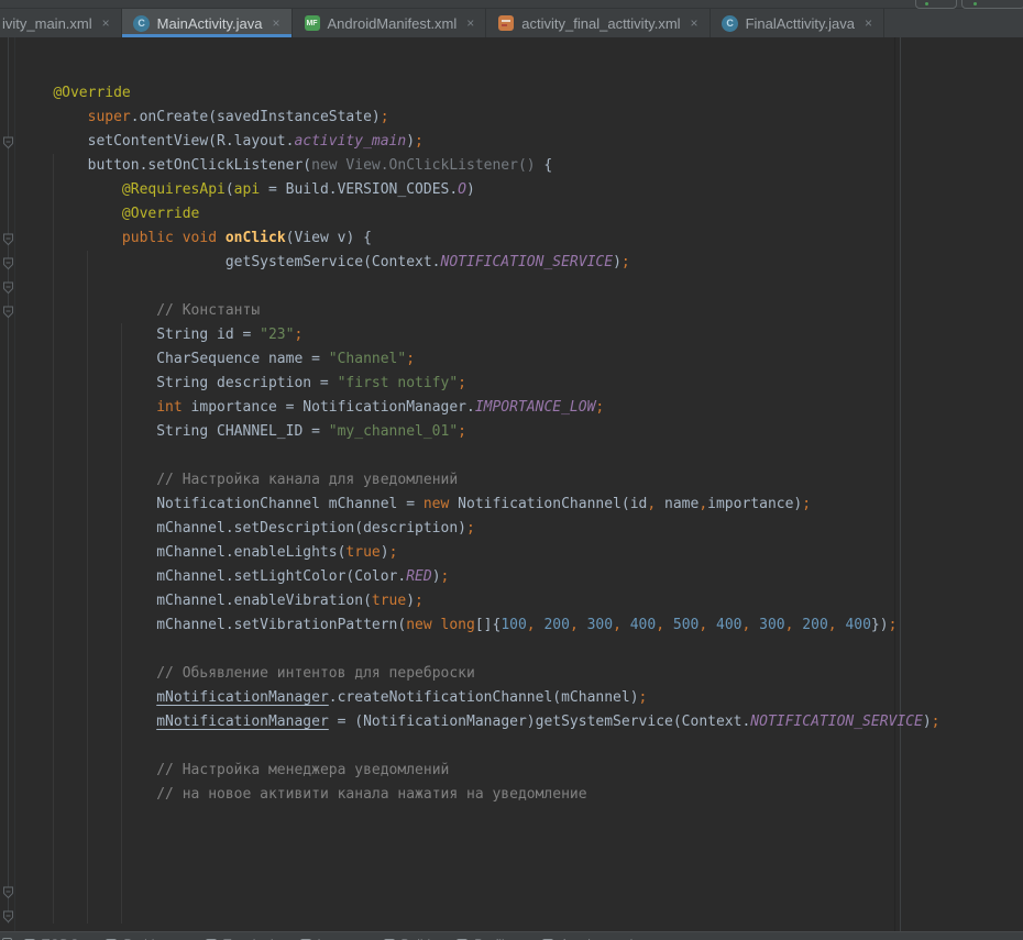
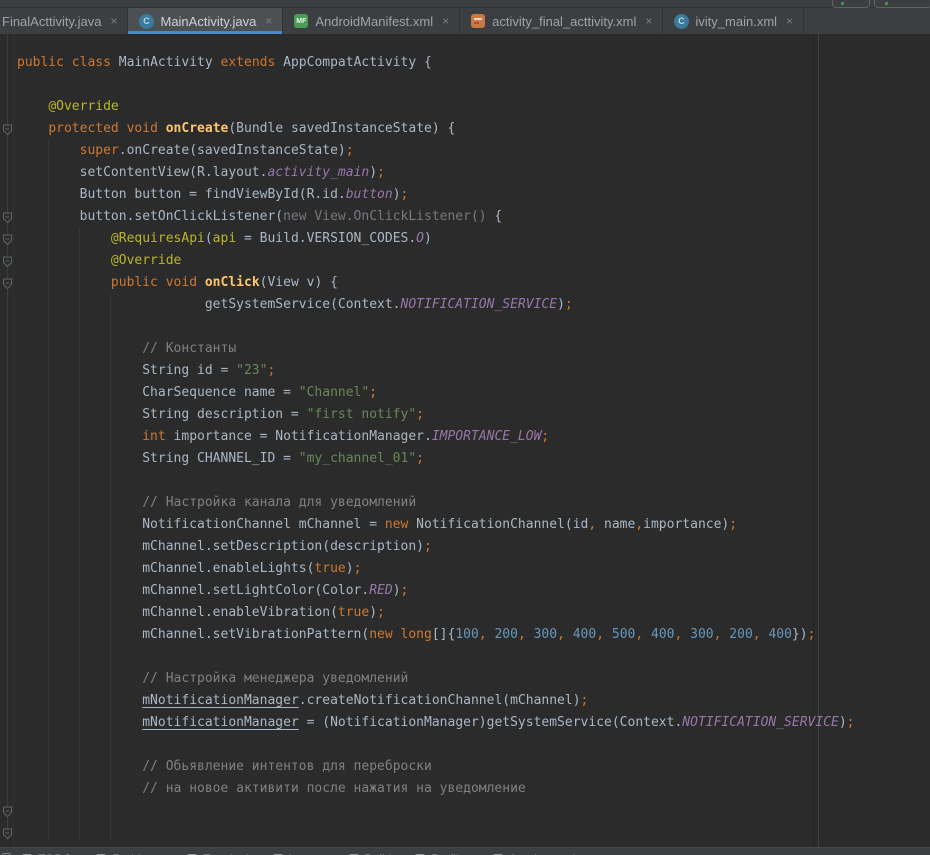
- ivity_main.xml
+ FinalActtivity.java
  ×
  C
  MainActivity.java
  ×
  AndroidManifest.xml
  ×
  activity_final_acttivity.xml
  ×
  C
- FinalActtivity.java
+ ivity_main.xml
  ×
+ public class MainActivity extends AppCompatActivity {
  @Override
+ protected void onCreate(Bundle savedInstanceState) {
  super.onCreate(savedInstanceState);
  setContentView(R.layout.activity_main);
+ Button button = findViewById(R.id.button);
  button.setOnClickListener(new View.OnClickListener() {
  @RequiresApi(api = Build.VERSION_CODES.O)
  @Override
  public void onClick(View v) {
  getSystemService(Context.NOTIFICATION_SERVICE);
  // Константы
  String id = "23";
  CharSequence name = "Channel";
  String description = "first notify";
  int importance = NotificationManager.IMPORTANCE_LOW;
  String CHANNEL_ID = "my_channel_01";
  // Настройка канала для уведомлений
  NotificationChannel mChannel = new NotificationChannel(id, name,importance);
  mChannel.setDescription(description);
  mChannel.enableLights(true);
  mChannel.setLightColor(Color.RED);
  mChannel.enableVibration(true);
  mChannel.setVibrationPattern(new long[]{100, 200, 300, 400, 500, 400, 300, 200, 400});
- // Обьявление интентов для переброски
+ // Настройка менеджера уведомлений
  mNotificationManager.createNotificationChannel(mChannel);
  mNotificationManager = (NotificationManager)getSystemService(Context.NOTIFICATION_SERVICE);
- // Настройка менеджера уведомлений
+ // Обьявление интентов для переброски
- // на новое активити канала нажатия на уведомление
+ // на новое активити после нажатия на уведомление
